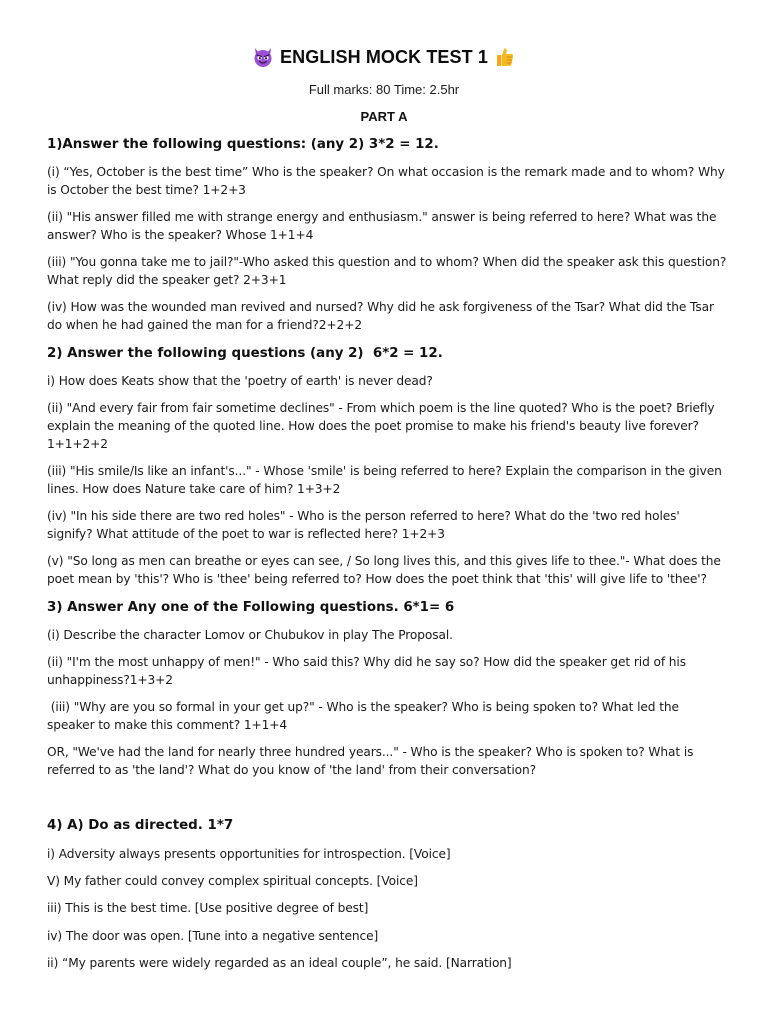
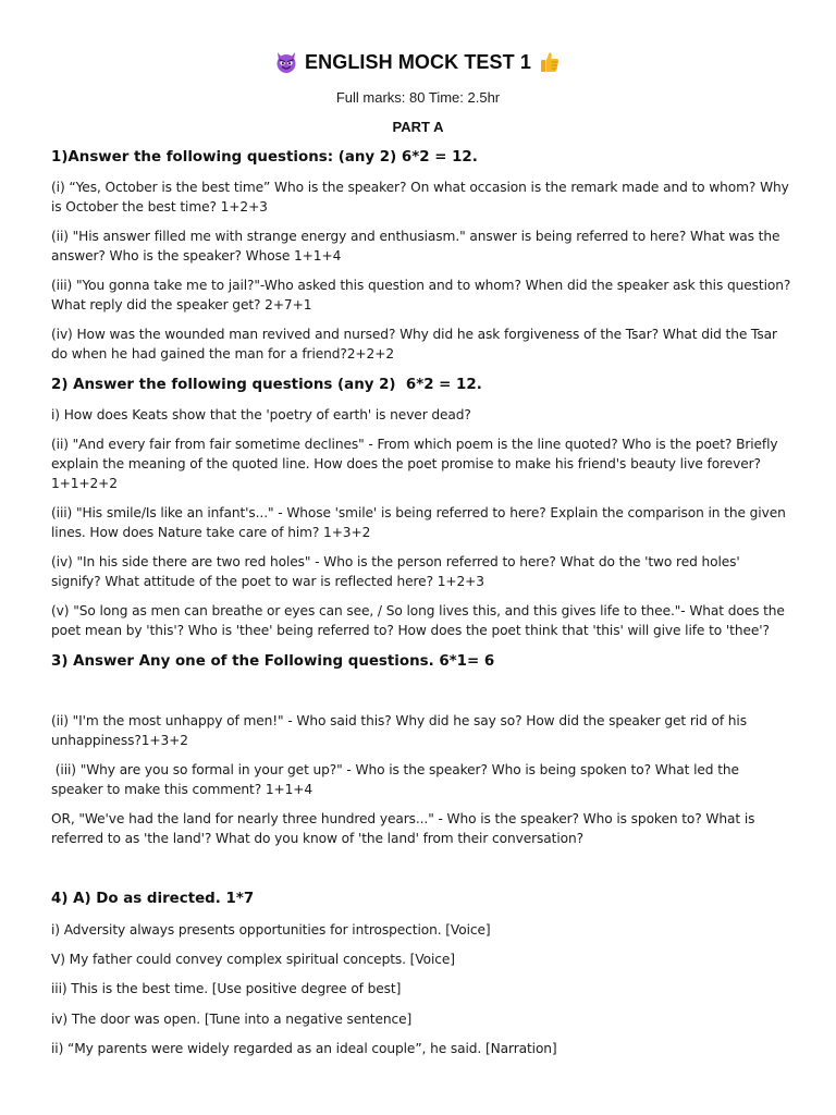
  ENGLISH MOCK TEST 1
  Full marks: 80 Time: 2.5hr
  PART A
- 1)Answer the following questions: (any 2) 3*2 = 12.
+ 1)Answer the following questions: (any 2) 6*2 = 12.
  (i) “Yes, October is the best time” Who is the speaker? On what occasion is the remark made and to whom? Why is October the best time? 1+2+3
  (ii) "His answer filled me with strange energy and enthusiasm." answer is being referred to here? What was the answer? Who is the speaker? Whose 1+1+4
- (iii) "You gonna take me to jail?"-Who asked this question and to whom? When did the speaker ask this question? What reply did the speaker get? 2+3+1
+ (iii) "You gonna take me to jail?"-Who asked this question and to whom? When did the speaker ask this question? What reply did the speaker get? 2+7+1
  (iv) How was the wounded man revived and nursed? Why did he ask forgiveness of the Tsar? What did the Tsar do when he had gained the man for a friend?2+2+2
  2) Answer the following questions (any 2) 6*2 = 12.
  i) How does Keats show that the 'poetry of earth' is never dead?
  (ii) "And every fair from fair sometime declines" - From which poem is the line quoted? Who is the poet? Briefly explain the meaning of the quoted line. How does the poet promise to make his friend's beauty live forever? 1+1+2+2
  (iii) "His smile/Is like an infant's..." - Whose 'smile' is being referred to here? Explain the comparison in the given lines. How does Nature take care of him? 1+3+2
  (iv) "In his side there are two red holes" - Who is the person referred to here? What do the 'two red holes' signify? What attitude of the poet to war is reflected here? 1+2+3
  (v) "So long as men can breathe or eyes can see, / So long lives this, and this gives life to thee."- What does the poet mean by 'this'? Who is 'thee' being referred to? How does the poet think that 'this' will give life to 'thee'?
  3) Answer Any one of the Following questions. 6*1= 6
- (i) Describe the character Lomov or Chubukov in play The Proposal.
  (ii) "I'm the most unhappy of men!" - Who said this? Why did he say so? How did the speaker get rid of his unhappiness?1+3+2
  (iii) "Why are you so formal in your get up?" - Who is the speaker? Who is being spoken to? What led the speaker to make this comment? 1+1+4
  OR, "We've had the land for nearly three hundred years..." - Who is the speaker? Who is spoken to? What is referred to as 'the land'? What do you know of 'the land' from their conversation?
  4) A) Do as directed. 1*7
  i) Adversity always presents opportunities for introspection. [Voice]
  V) My father could convey complex spiritual concepts. [Voice]
  iii) This is the best time. [Use positive degree of best]
  iv) The door was open. [Tune into a negative sentence]
  ii) “My parents were widely regarded as an ideal couple”, he said. [Narration]
